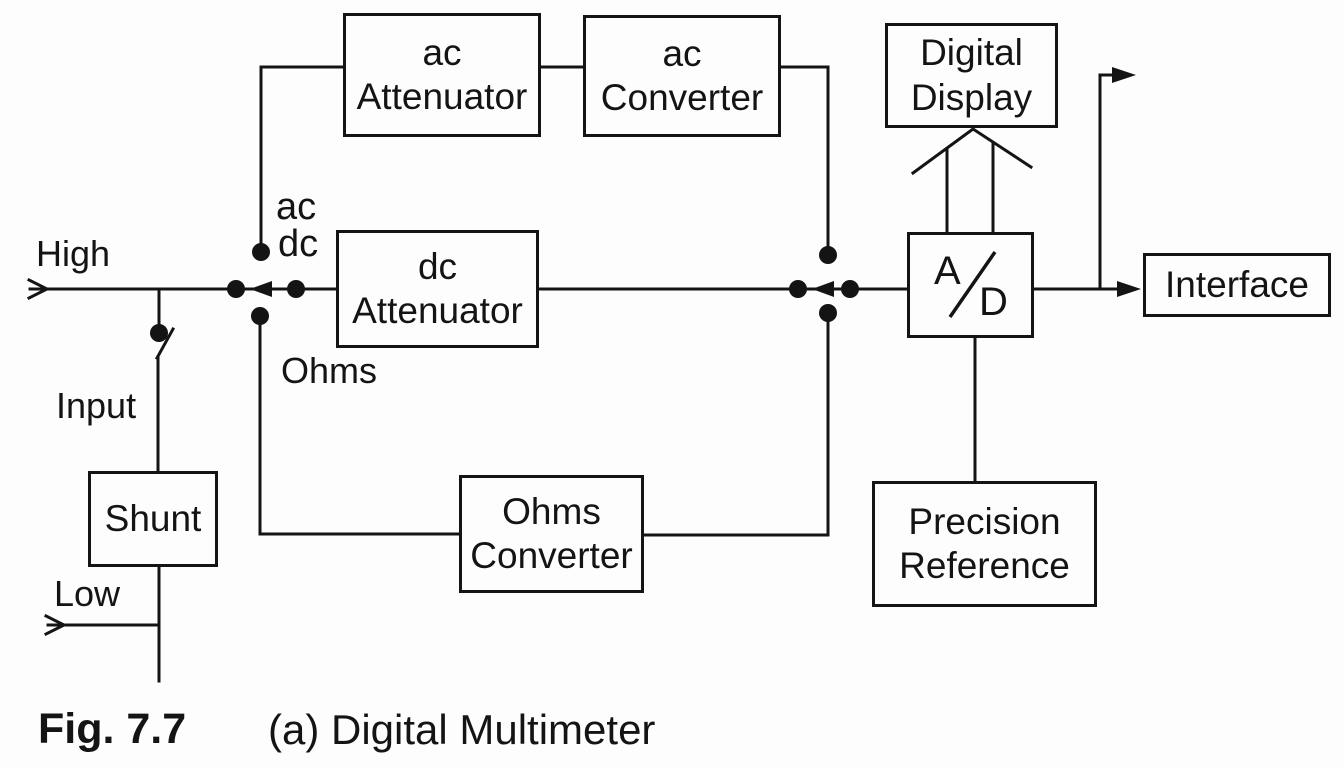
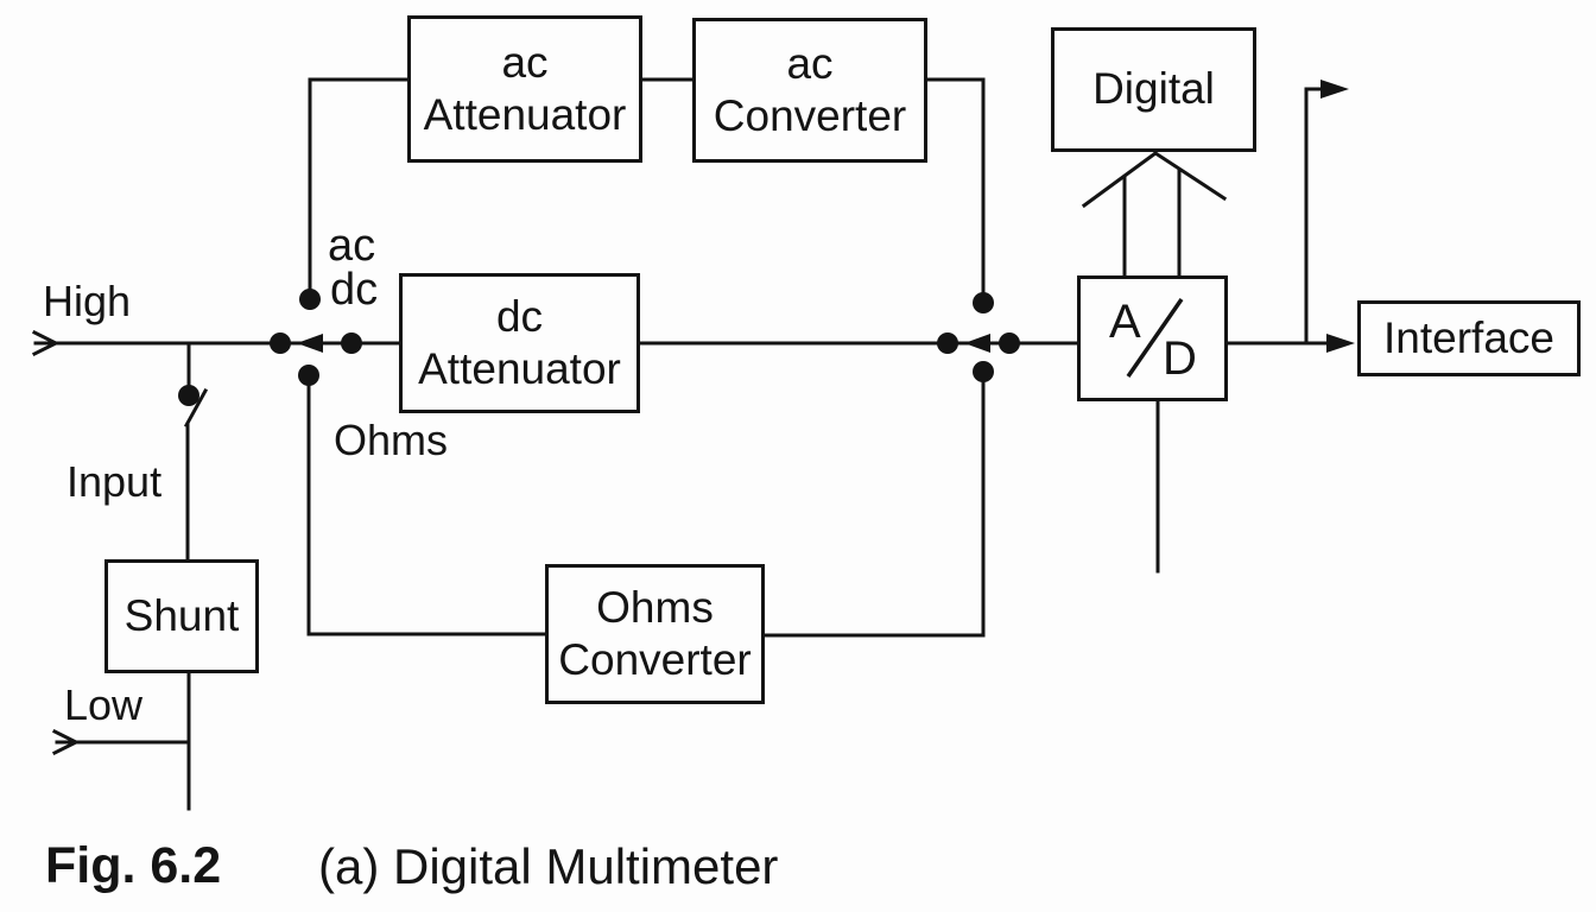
  ac
  Attenuator
  ac
  Converter
  dc
  Attenuator
  Digital
- Display
  A
  D
  Interface
  Shunt
  Ohms
  Converter
- Precision
- Reference
  High
  Input
  Low
  ac
  dc
  Ohms
- Fig. 7.7
+ Fig. 6.2
  (a) Digital Multimeter
